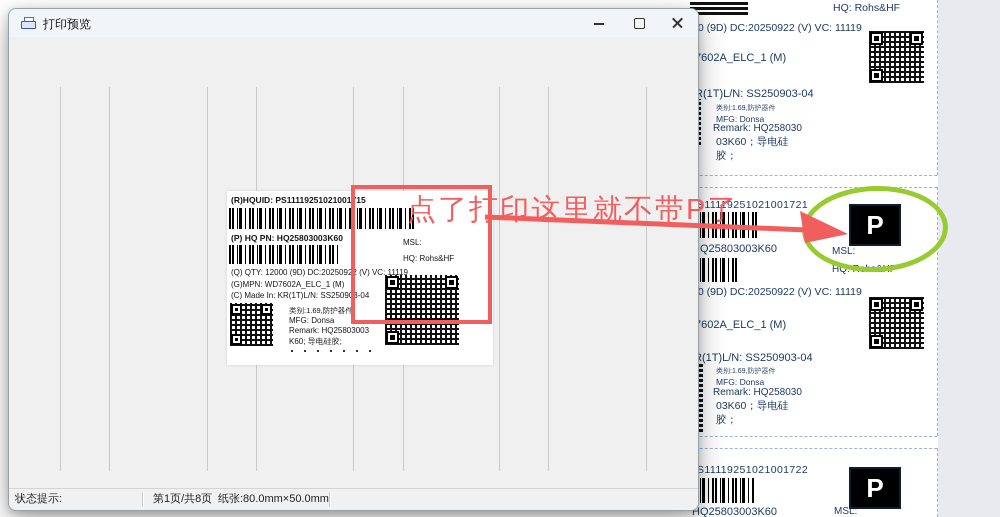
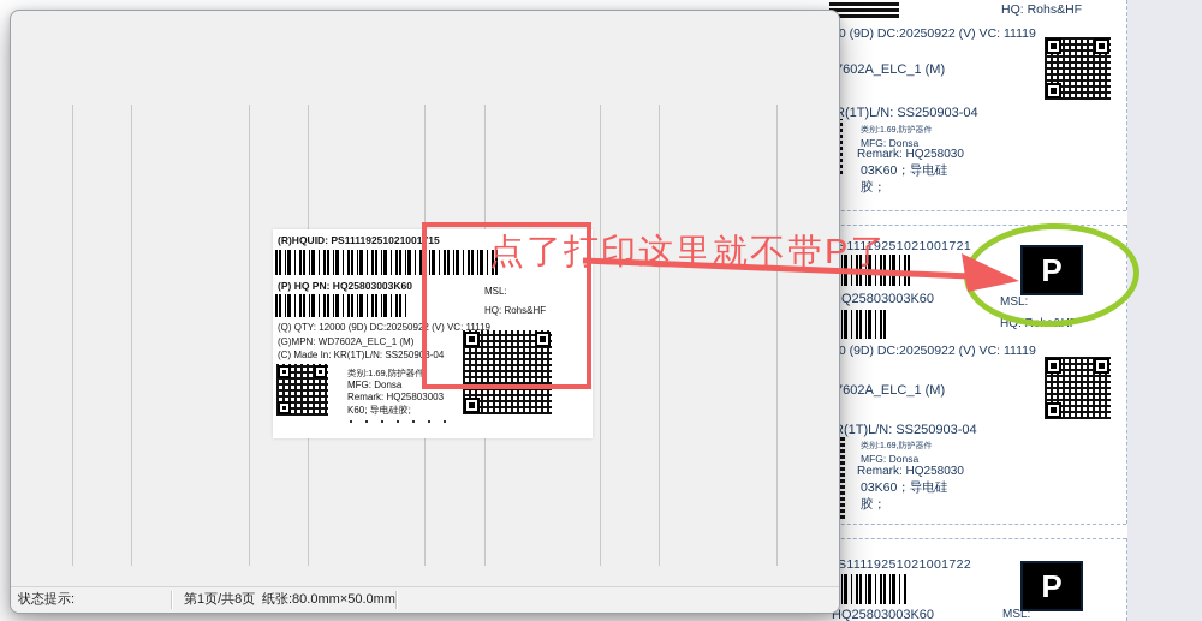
  HQ: Rohs&HF
  0 (9D) DC:20250922 (V) VC: 11119
  602A_ELC_1 (M)
  (1T)L/N: SS250903-04
  MFG: Donsa
  Remark: HQ258030
  03K60；导电硅
  胶；
  S11119251021001721
  Q25803003K60
  0 (9D) DC:20250922 (V) VC: 11119
  602A_ELC_1 (M)
  (1T)L/N: SS250903-04
  MFG: Donsa
  Remark: HQ258030
  03K60；导电硅
  胶；
  P
  MSL:
  HQ: Rohs&HF
  S11119251021001722
  HQ25803003K60
  P
  MSL:
- 打印预览
  (R)HQUID: PS11119251021001715
  (P) HQ PN: HQ25803003K60
  MSL:
  HQ: Rohs&HF
  (Q) QTY: 12000 (9D) DC:20250922 (V) VC: 11119
  (G)MPN: WD7602A_ELC_1 (M)
  (C) Made In: KR(1T)L/N: SS250903-04
  类别:1.69,防护器件
  MFG: Donsa
  Remark: HQ25803003
  K60; 导电硅胶;
  状态提示:
  第1页/共8页
  纸张:80.0mm×50.0mm
  点了打印这里就不带P了
